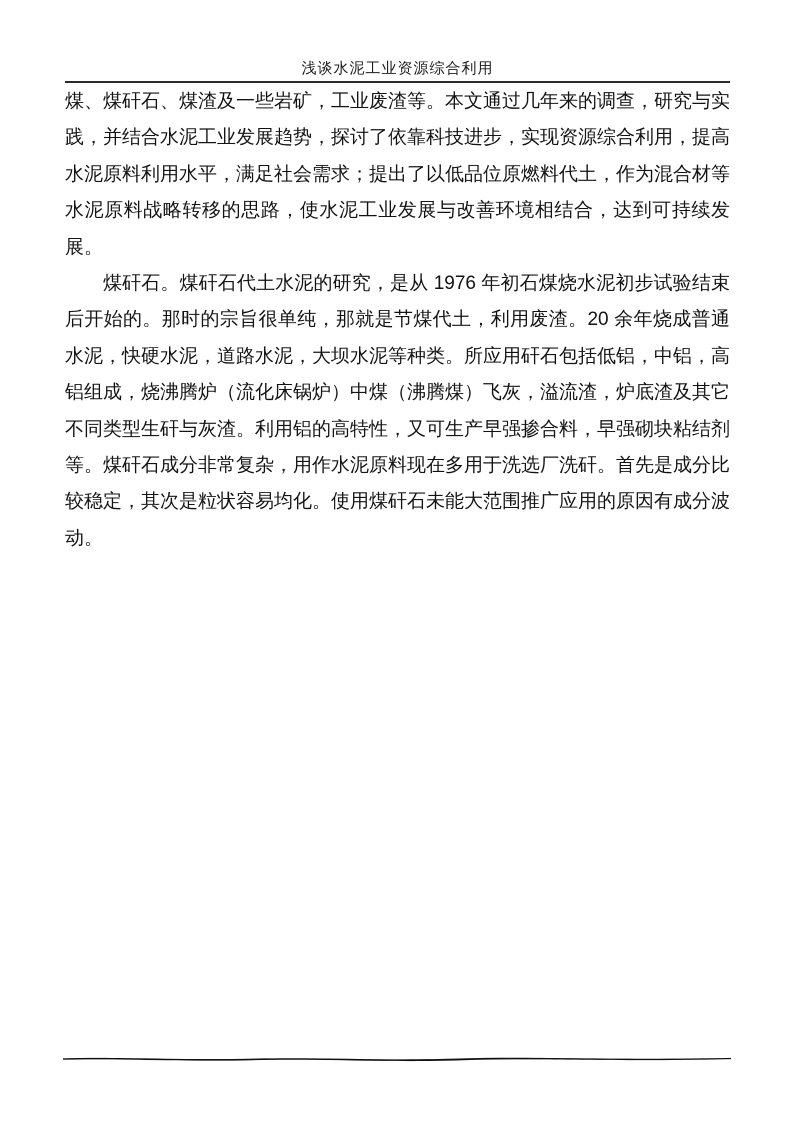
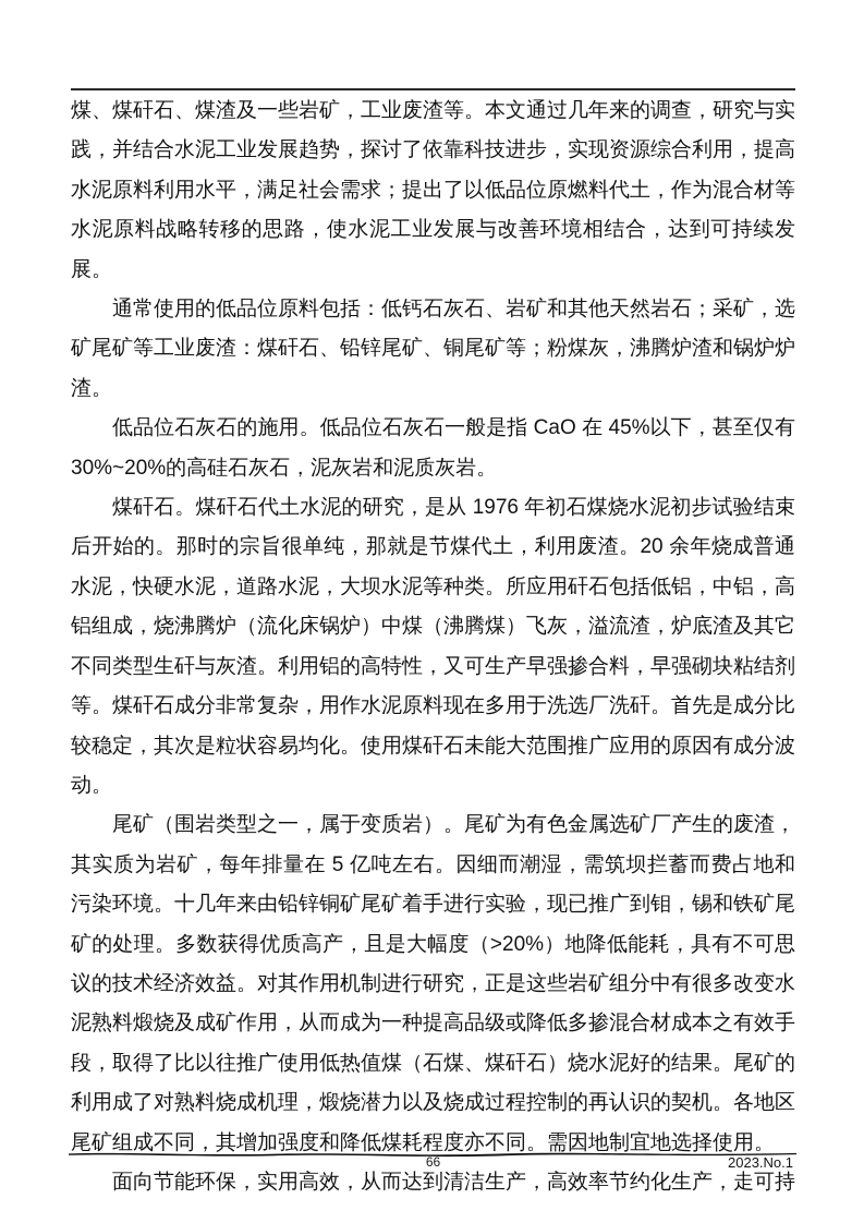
- 浅谈水泥工业资源综合利用
  煤、煤矸石、煤渣及一些岩矿，工业废渣等。本文通过几年来的调查，研究与实践，并结合水泥工业发展趋势，探讨了依靠科技进步，实现资源综合利用，提高水泥原料利用水平，满足社会需求；提出了以低品位原燃料代土，作为混合材等水泥原料战略转移的思路，使水泥工业发展与改善环境相结合，达到可持续发展。
+ 通常使用的低品位原料包括：低钙石灰石、岩矿和其他天然岩石；采矿，选矿尾矿等工业废渣：煤矸石、铅锌尾矿、铜尾矿等；粉煤灰，沸腾炉渣和锅炉炉渣。
+ 低品位石灰石的施用。低品位石灰石一般是指 CaO 在 45%以下，甚至仅有30%~20%的高硅石灰石，泥灰岩和泥质灰岩。
  煤矸石。煤矸石代土水泥的研究，是从 1976 年初石煤烧水泥初步试验结束后开始的。那时的宗旨很单纯，那就是节煤代土，利用废渣。20 余年烧成普通水泥，快硬水泥，道路水泥，大坝水泥等种类。所应用矸石包括低铝，中铝，高铝组成，烧沸腾炉（流化床锅炉）中煤（沸腾煤）飞灰，溢流渣，炉底渣及其它不同类型生矸与灰渣。利用铝的高特性，又可生产早强掺合料，早强砌块粘结剂等。煤矸石成分非常复杂，用作水泥原料现在多用于洗选厂洗矸。首先是成分比较稳定，其次是粒状容易均化。使用煤矸石未能大范围推广应用的原因有成分波动。
+ 尾矿（围岩类型之一，属于变质岩）。尾矿为有色金属选矿厂产生的废渣，其实质为岩矿，每年排量在 5 亿吨左右。因细而潮湿，需筑坝拦蓄而费占地和污染环境。十几年来由铅锌铜矿尾矿着手进行实验，现已推广到钼，锡和铁矿尾矿的处理。多数获得优质高产，且是大幅度（>20%）地降低能耗，具有不可思议的技术经济效益。对其作用机制进行研究，正是这些岩矿组分中有很多改变水泥熟料煅烧及成矿作用，从而成为一种提高品级或降低多掺混合材成本之有效手段，取得了比以往推广使用低热值煤（石煤、煤矸石）烧水泥好的结果。尾矿的利用成了对熟料烧成机理，煅烧潜力以及烧成过程控制的再认识的契机。各地区尾矿组成不同，其增加强度和降低煤耗程度亦不同。需因地制宜地选择使用。
+ 面向节能环保，实用高效，从而达到清洁生产，高效率节约化生产，走可持
+ 66
+ 2023.No.1
